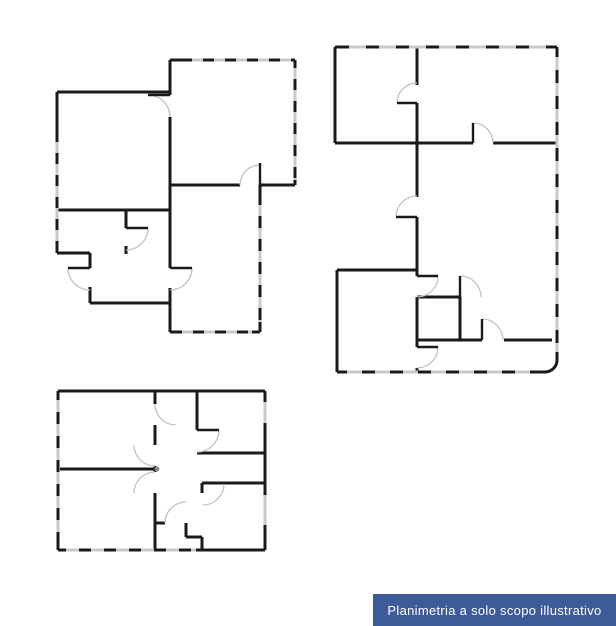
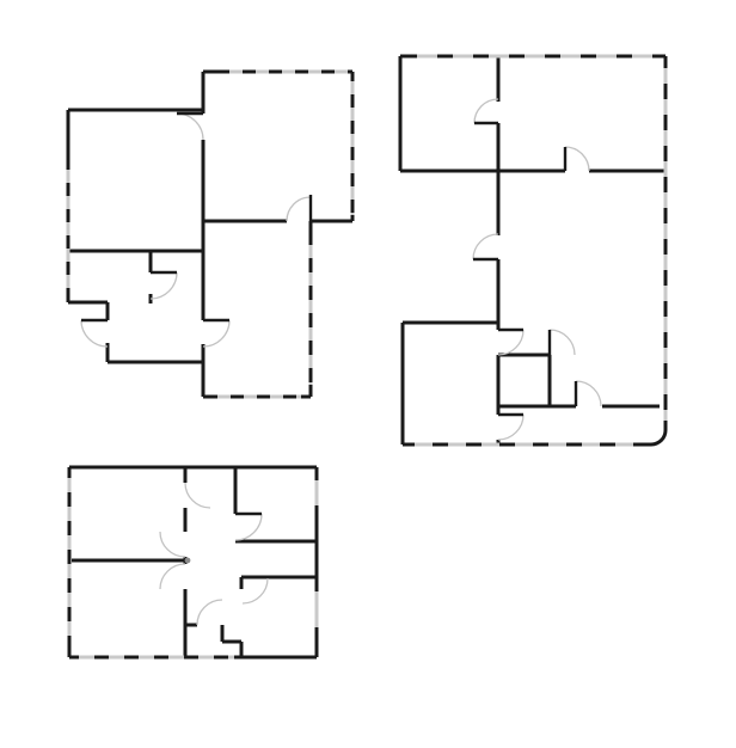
- Planimetria a solo scopo illustrativo
